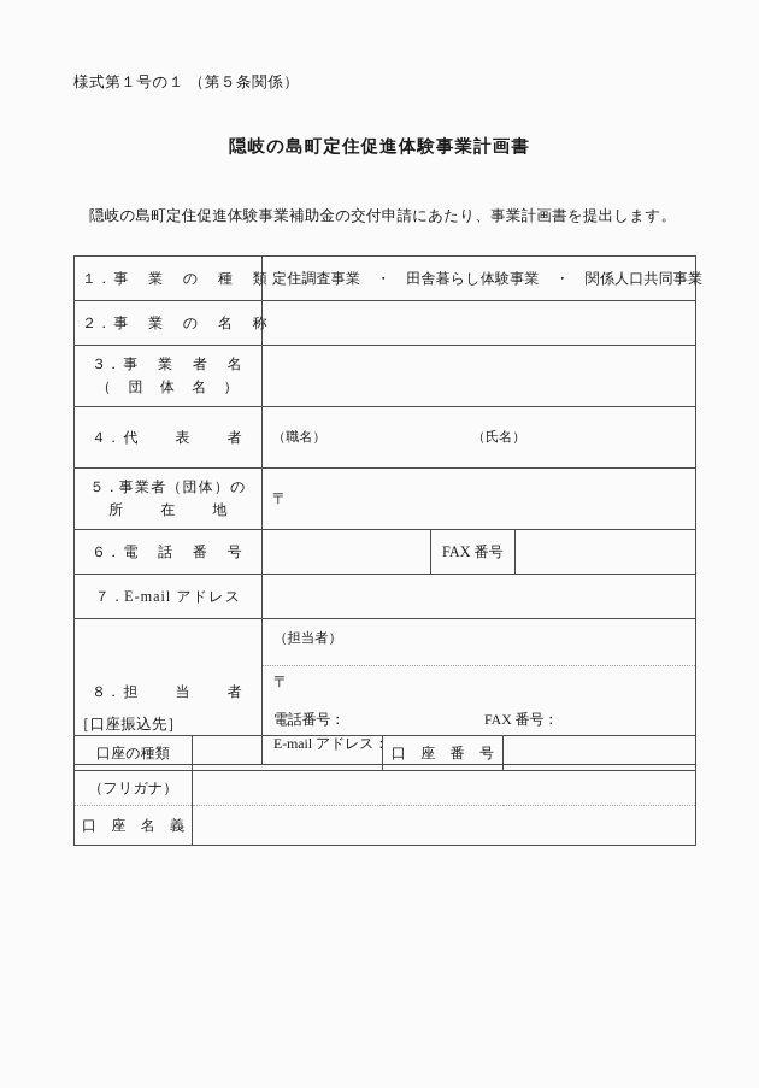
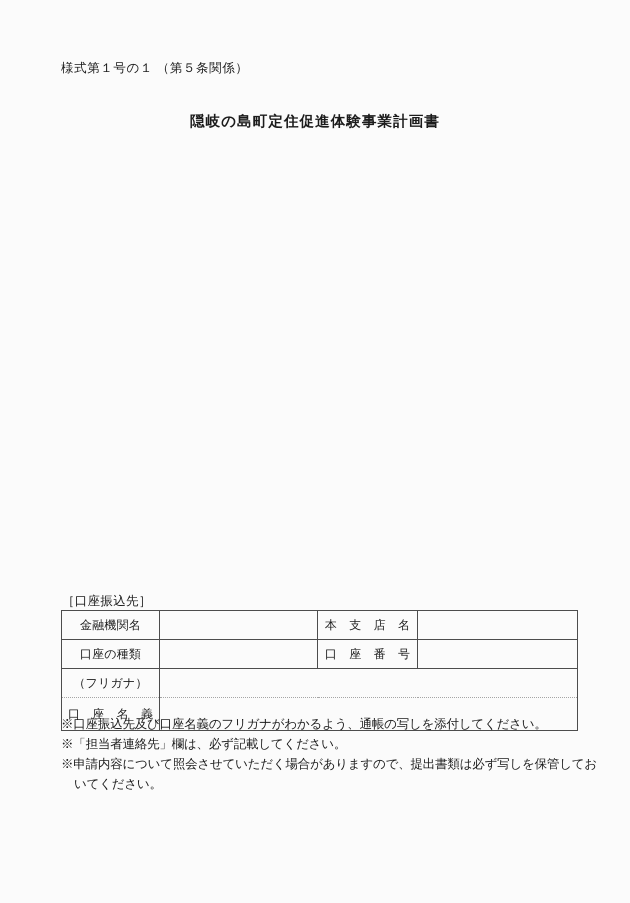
  様式第１号の１ （第５条関係）
  隠岐の島町定住促進体験事業計画書
- 隠岐の島町定住促進体験事業補助金の交付申請にあたり、事業計画書を提出します。
- １． 事 業 の 種 類	定住調査事業 ・ 田舎暮らし体験事業 ・ 関係人口共同事業
- ２． 事 業 の 名 称
- ３． 事 業 者 名 （ 団 体 名 ）
- ４． 代 表 者	（職名） （氏名）
- ５．事業者（団体）の 所 在 地	〒
- ６． 電 話 番 号		FAX 番号
- ７．E-mail アドレス
- ８． 担 当 者	（担当者） 〒 電話番号： FAX 番号： E-mail アドレス：
  ［口座振込先］
+ 金融機関名		本 支 店 名
  口座の種類		口 座 番 号
  （フリガナ）
  口 座 名 義
+ ※口座振込先及び口座名義のフリガナがわかるよう、通帳の写しを添付してください。
+ ※「担当者連絡先」欄は、必ず記載してください。
+ ※申請内容について照会させていただく場合がありますので、提出書類は必ず写しを保管してお
+ いてください。
